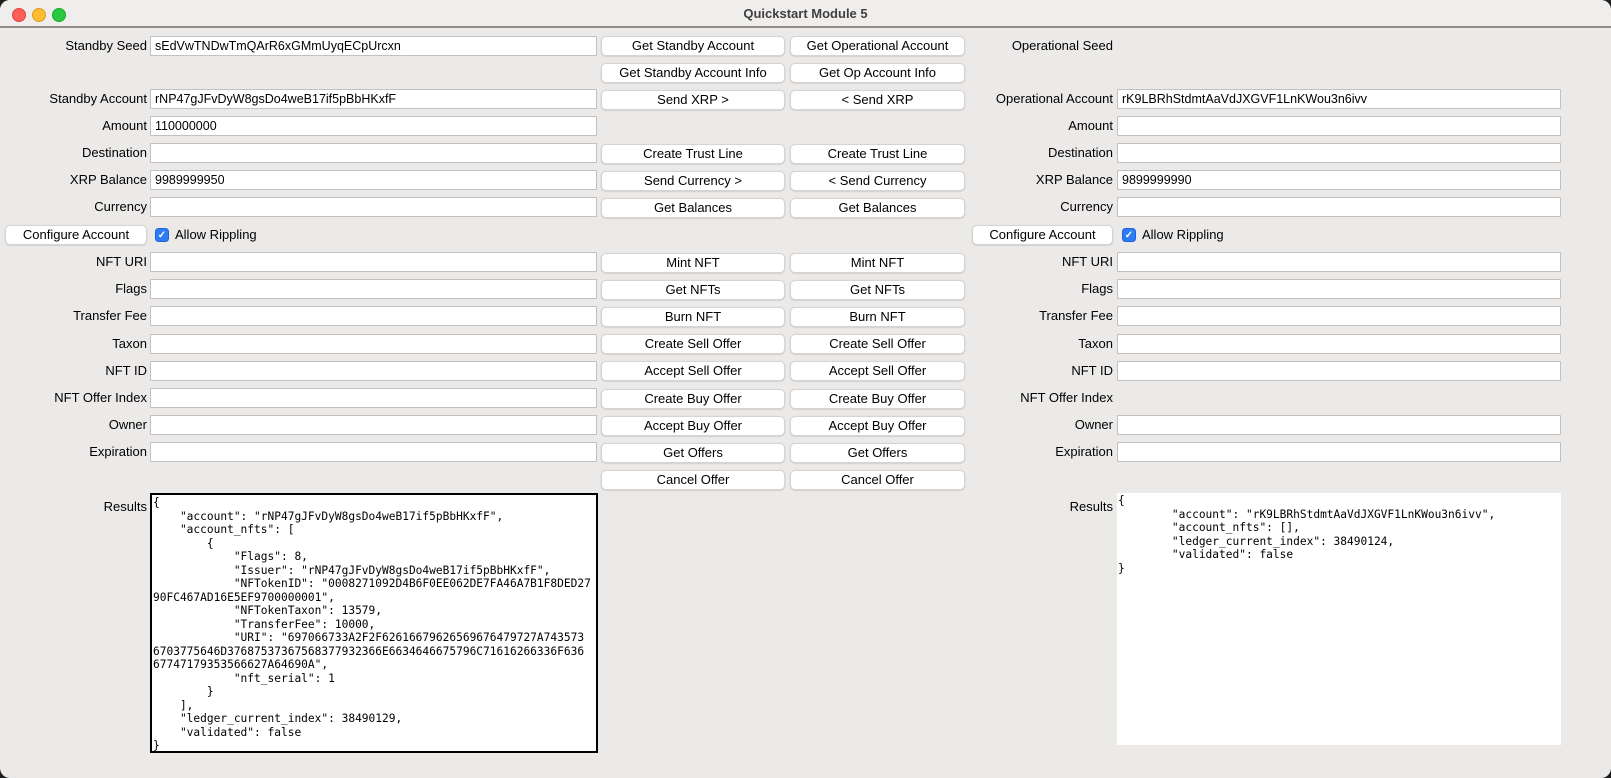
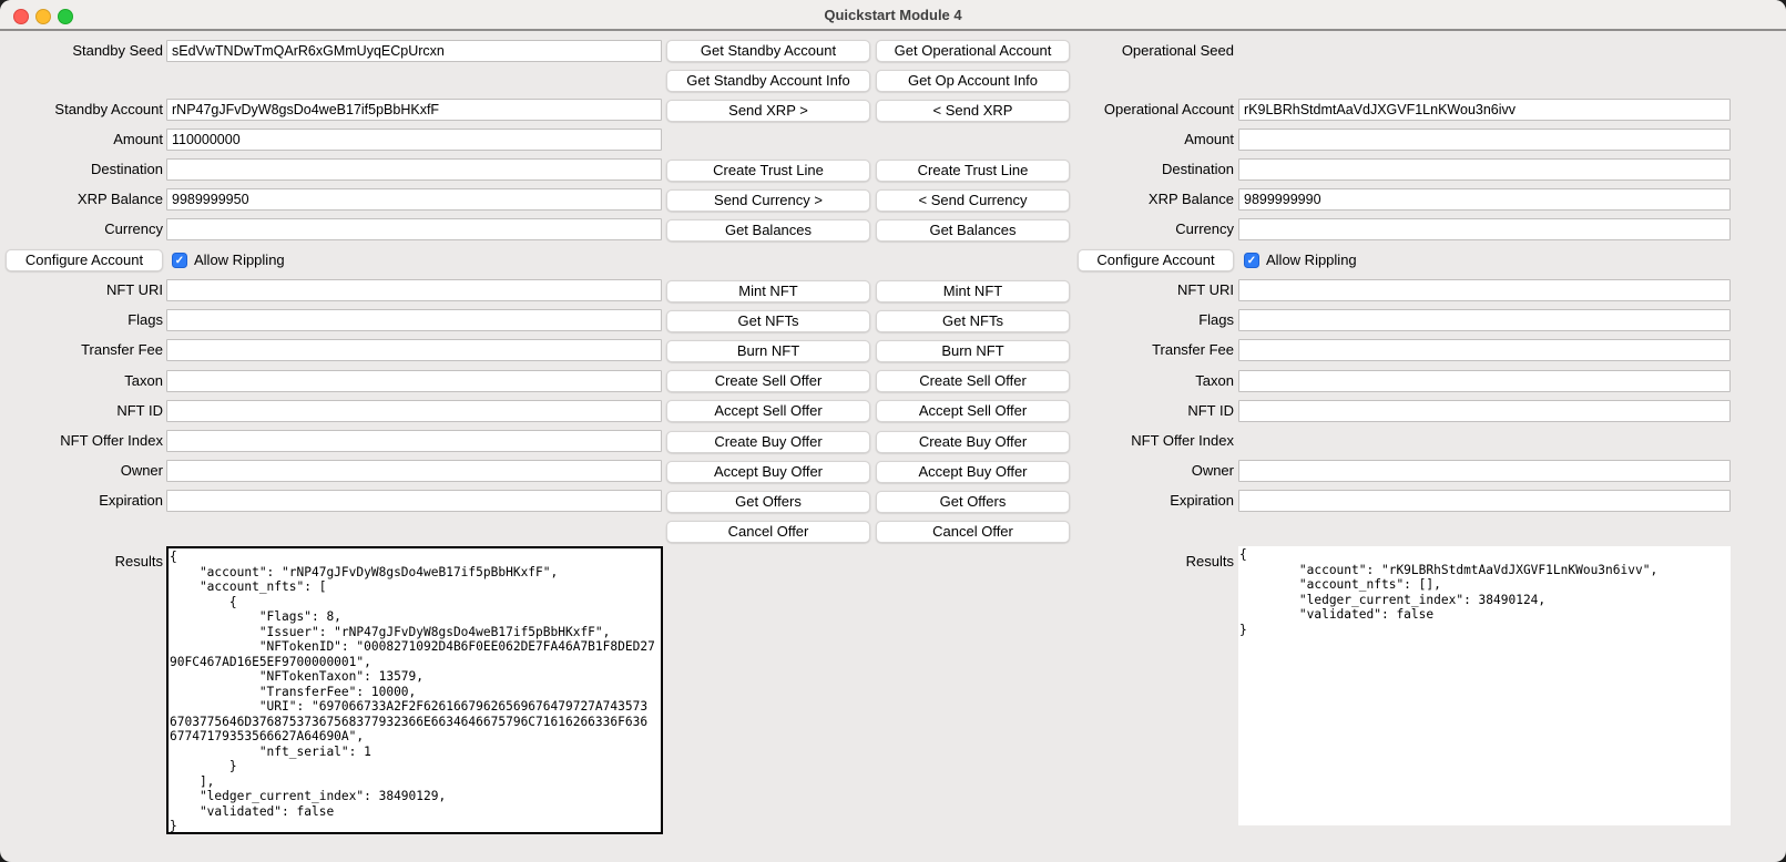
- Quickstart Module 5
+ Quickstart Module 4
  Standby Seed
  sEdVwTNDwTmQArR6xGMmUyqECpUrcxn
  Standby Account
  rNP47gJFvDyW8gsDo4weB17if5pBbHKxfF
  Amount
  110000000
  Destination
  XRP Balance
  9989999950
  Currency
  Configure Account
  Allow Rippling
  NFT URI
  Flags
  Transfer Fee
  Taxon
  NFT ID
  NFT Offer Index
  Owner
  Expiration
  Results
  {
  "account": "rNP47gJFvDyW8gsDo4weB17if5pBbHKxfF",
  "account_nfts": [
  {
  "Flags": 8,
  "Issuer": "rNP47gJFvDyW8gsDo4weB17if5pBbHKxfF",
  "NFTokenID": "0008271092D4B6F0EE062DE7FA46A7B1F8DED27
  90FC467AD16E5EF9700000001",
  "NFTokenTaxon": 13579,
  "TransferFee": 10000,
  "URI": "697066733A2F2F62616679626569676479727A743573
  6703775646D37687537367568377932366E6634646675796C71616266336F636
  67747179353566627A64690A",
  "nft_serial": 1
  }
  ],
  "ledger_current_index": 38490129,
  "validated": false
  }
  Get Standby Account
  Get Standby Account Info
  Send XRP >
  Create Trust Line
  Send Currency >
  Get Balances
  Mint NFT
  Get NFTs
  Burn NFT
  Create Sell Offer
  Accept Sell Offer
  Create Buy Offer
  Accept Buy Offer
  Get Offers
  Cancel Offer
  Get Operational Account
  Get Op Account Info
  < Send XRP
  Create Trust Line
  < Send Currency
  Get Balances
  Mint NFT
  Get NFTs
  Burn NFT
  Create Sell Offer
  Accept Sell Offer
  Create Buy Offer
  Accept Buy Offer
  Get Offers
  Cancel Offer
  Operational Seed
  Operational Account
  rK9LBRhStdmtAaVdJXGVF1LnKWou3n6ivv
  Amount
  Destination
  XRP Balance
  9899999990
  Currency
  Configure Account
  Allow Rippling
  NFT URI
  Flags
  Transfer Fee
  Taxon
  NFT ID
  NFT Offer Index
  Owner
  Expiration
  Results
  {
  "account": "rK9LBRhStdmtAaVdJXGVF1LnKWou3n6ivv",
  "account_nfts": [],
  "ledger_current_index": 38490124,
  "validated": false
  }
